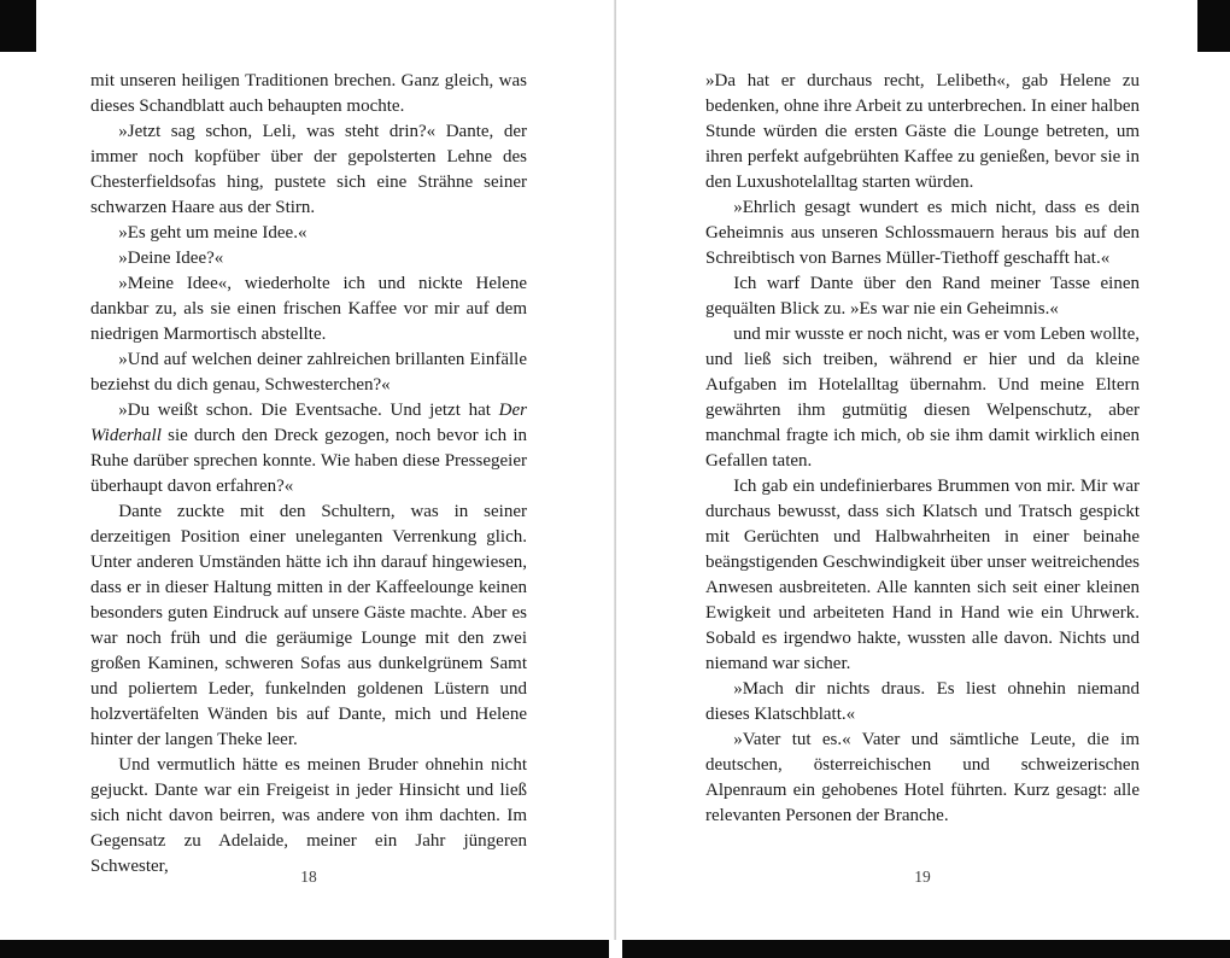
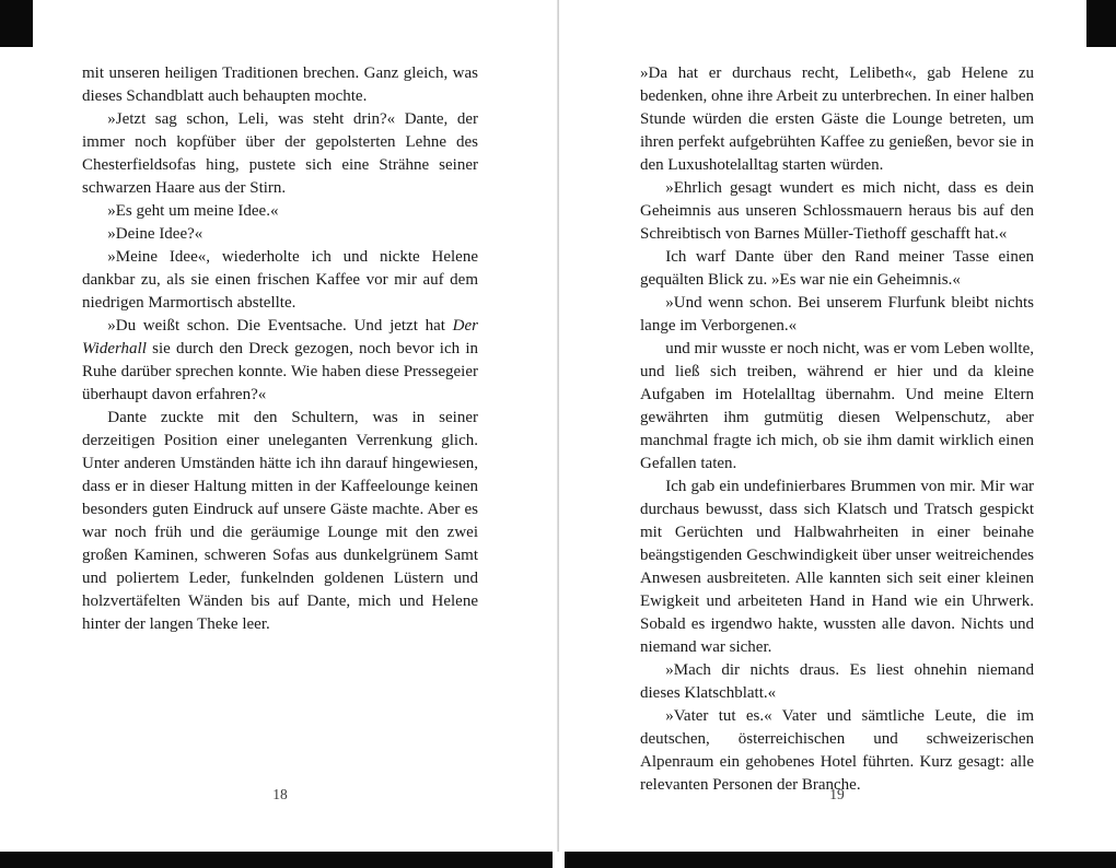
  mit unseren heiligen Traditionen brechen. Ganz gleich, was dieses Schandblatt auch behaupten mochte.
  »Jetzt sag schon, Leli, was steht drin?« Dante, der immer noch kopfüber über der gepolsterten Lehne des Chesterfieldsofas hing, pustete sich eine Strähne seiner schwarzen Haare aus der Stirn.
  »Es geht um meine Idee.«
  »Deine Idee?«
  »Meine Idee«, wiederholte ich und nickte Helene dankbar zu, als sie einen frischen Kaffee vor mir auf dem niedrigen Marmortisch abstellte.
- »Und auf welchen deiner zahlreichen brillanten Einfälle beziehst du dich genau, Schwesterchen?«
  »Du weißt schon. Die Eventsache. Und jetzt hat Der Widerhall sie durch den Dreck gezogen, noch bevor ich in Ruhe darüber sprechen konnte. Wie haben diese Pressegeier überhaupt davon erfahren?«
  Dante zuckte mit den Schultern, was in seiner derzeitigen Position einer uneleganten Verrenkung glich. Unter anderen Umständen hätte ich ihn darauf hingewiesen, dass er in dieser Haltung mitten in der Kaffeelounge keinen besonders guten Eindruck auf unsere Gäste machte. Aber es war noch früh und die geräumige Lounge mit den zwei großen Kaminen, schweren Sofas aus dunkelgrünem Samt und poliertem Leder, funkelnden goldenen Lüstern und holzvertäfelten Wänden bis auf Dante, mich und Helene hinter der langen Theke leer.
- Und vermutlich hätte es meinen Bruder ohnehin nicht gejuckt. Dante war ein Freigeist in jeder Hinsicht und ließ sich nicht davon beirren, was andere von ihm dachten. Im Gegensatz zu Adelaide, meiner ein Jahr jüngeren Schwester,
  18
  »Da hat er durchaus recht, Lelibeth«, gab Helene zu bedenken, ohne ihre Arbeit zu unterbrechen. In einer halben Stunde würden die ersten Gäste die Lounge betreten, um ihren perfekt aufgebrühten Kaffee zu genießen, bevor sie in den Luxushotelalltag starten würden.
  »Ehrlich gesagt wundert es mich nicht, dass es dein Geheimnis aus unseren Schlossmauern heraus bis auf den Schreibtisch von Barnes Müller-Tiethoff geschafft hat.«
  Ich warf Dante über den Rand meiner Tasse einen gequälten Blick zu. »Es war nie ein Geheimnis.«
+ »Und wenn schon. Bei unserem Flurfunk bleibt nichts lange im Verborgenen.«
  und mir wusste er noch nicht, was er vom Leben wollte, und ließ sich treiben, während er hier und da kleine Aufgaben im Hotelalltag übernahm. Und meine Eltern gewährten ihm gutmütig diesen Welpenschutz, aber manchmal fragte ich mich, ob sie ihm damit wirklich einen Gefallen taten.
  Ich gab ein undefinierbares Brummen von mir. Mir war durchaus bewusst, dass sich Klatsch und Tratsch gespickt mit Gerüchten und Halbwahrheiten in einer beinahe beängstigenden Geschwindigkeit über unser weitreichendes Anwesen ausbreiteten. Alle kannten sich seit einer kleinen Ewigkeit und arbeiteten Hand in Hand wie ein Uhrwerk. Sobald es irgendwo hakte, wussten alle davon. Nichts und niemand war sicher.
  »Mach dir nichts draus. Es liest ohnehin niemand dieses Klatschblatt.«
  »Vater tut es.« Vater und sämtliche Leute, die im deutschen, österreichischen und schweizerischen Alpenraum ein gehobenes Hotel führten. Kurz gesagt: alle relevanten Personen der Branche.
  19
